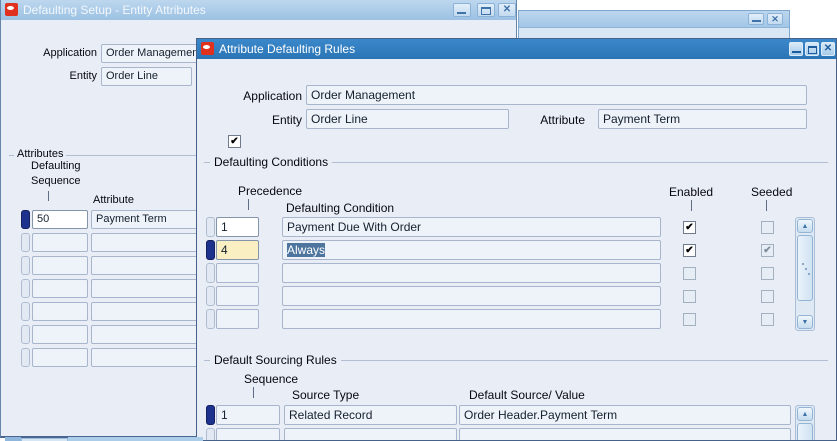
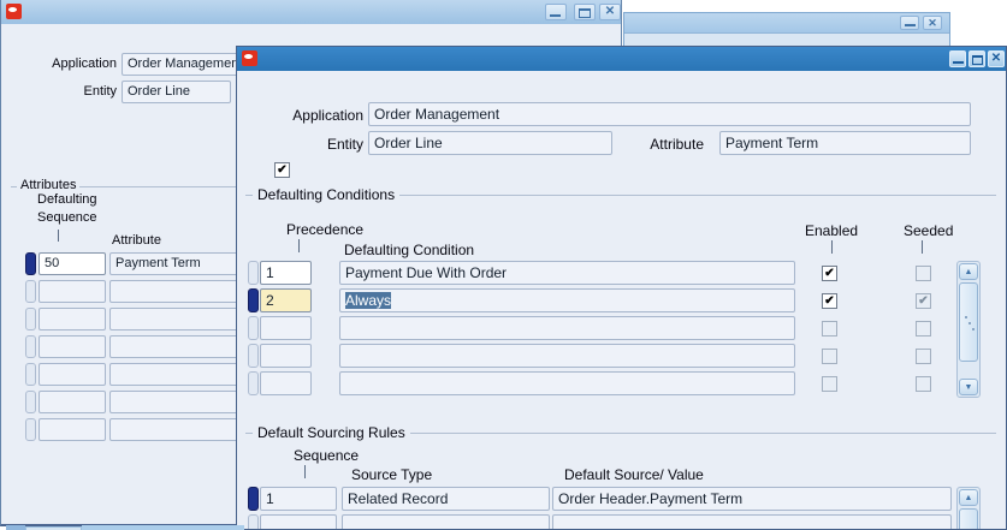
- Defaulting Setup - Entity Attributes
  ✕
  Application
  Order Manageme
  Entity
  Order Line
  Attributes
  Defaulting
  Sequence
  Attribute
  50
  Payment Term
  ✕
- Attribute Defaulting Rules
  ✕
  Application
  Order Management
  Entity
  Order Line
  Attribute
  Payment Term
  ✔
  Defaulting Conditions
  Precedence
  Defaulting Condition
  Enabled
  Seeded
  1
  Payment Due With Order
  ✔
- 4
+ 2
  Always
  ✔
  ✔
  Default Sourcing Rules
  Sequence
  Source Type
  Default Source/ Value
  1
  Related Record
  Order Header.Payment Term
